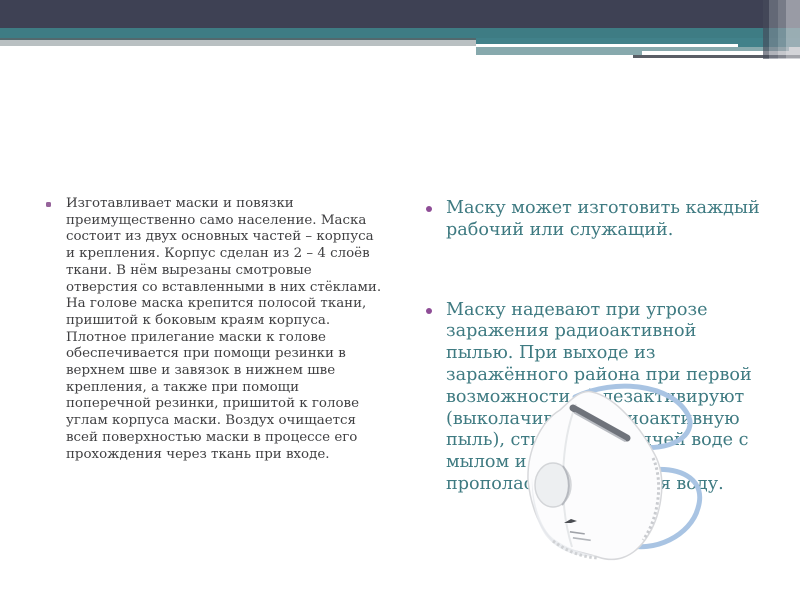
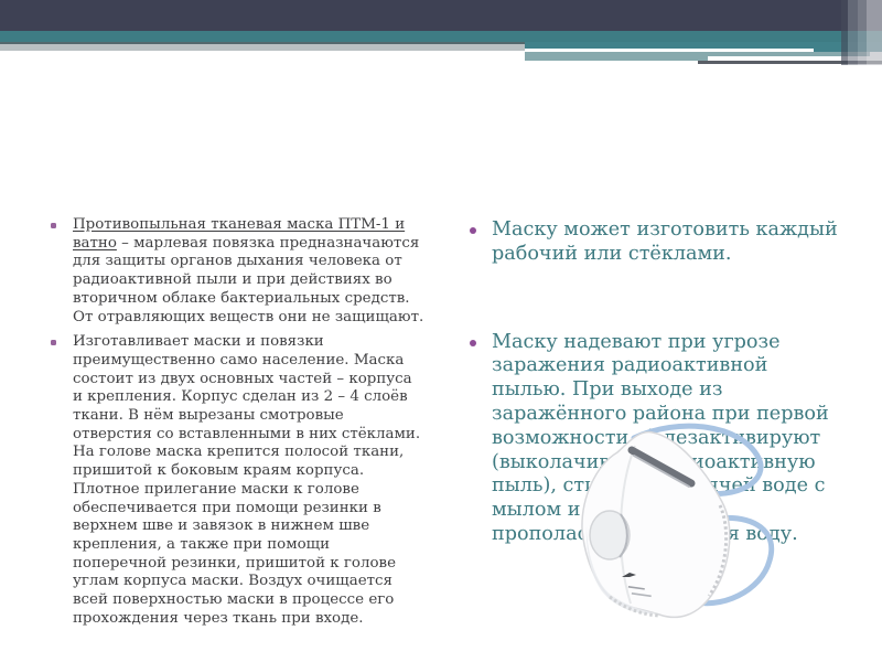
+ Противопыльная тканевая маска ПТМ-1 и ватно – марлевая повязка предназначаются для защиты органов дыхания человека от радиоактивной пыли и при действиях во вторичном облаке бактериальных средств. От отравляющих веществ они не защищают.
  Изготавливает маски и повязки преимущественно само население. Маска состоит из двух основных частей – корпуса и крепления. Корпус сделан из 2 – 4 слоёв ткани. В нём вырезаны смотровые отверстия со вставленными в них стёклами. На голове маска крепится полосой ткани, пришитой к боковым краям корпуса. Плотное прилегание маски к голове обеспечивается при помощи резинки в верхнем шве и завязок в нижнем шве крепления, а также при помощи поперечной резинки, пришитой к голове углам корпуса маски. Воздух очищается всей поверхностью маски в процессе его прохождения через ткань при входе.
- Маску может изготовить каждый рабочий или служащий.
+ Маску может изготовить каждый рабочий или стёклами.
  Маску надевают при угрозе заражения радиоактивной пылью. При выходе из заражённого района при первой возможности дезактвируют (выколачивиоактивную пыль), стче воде с мылом и прополая воду.
